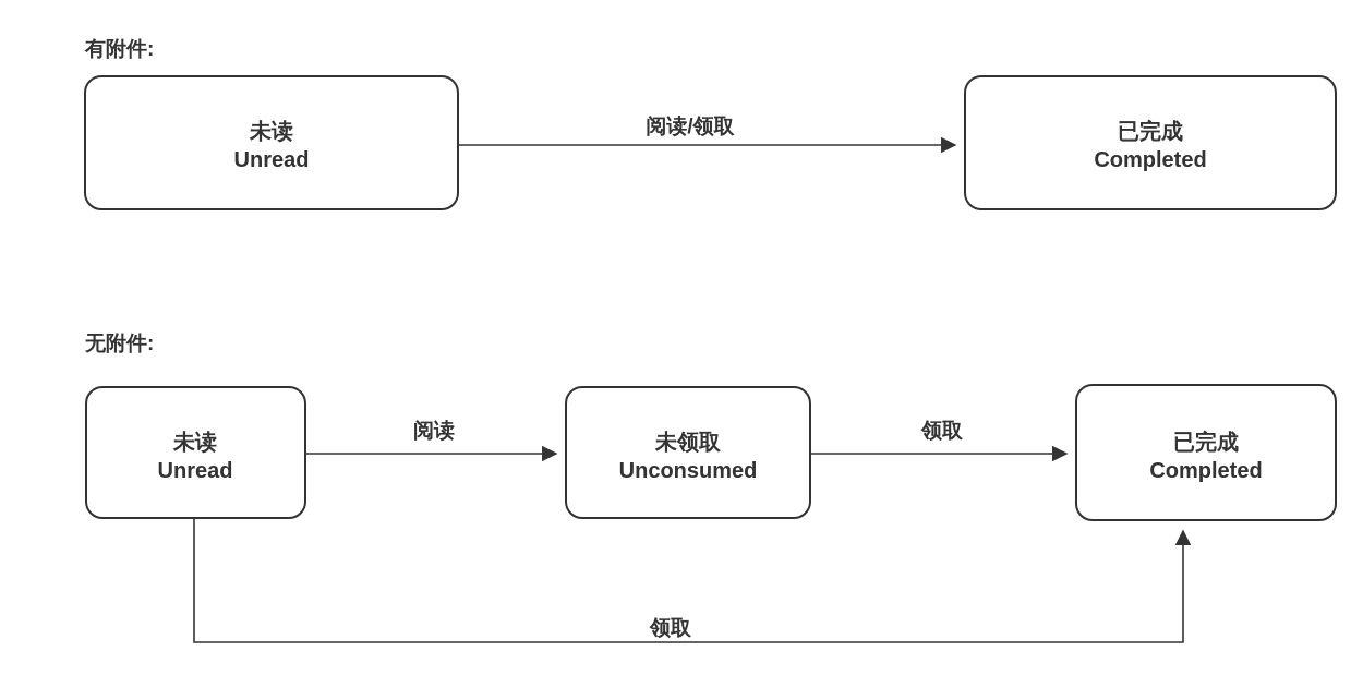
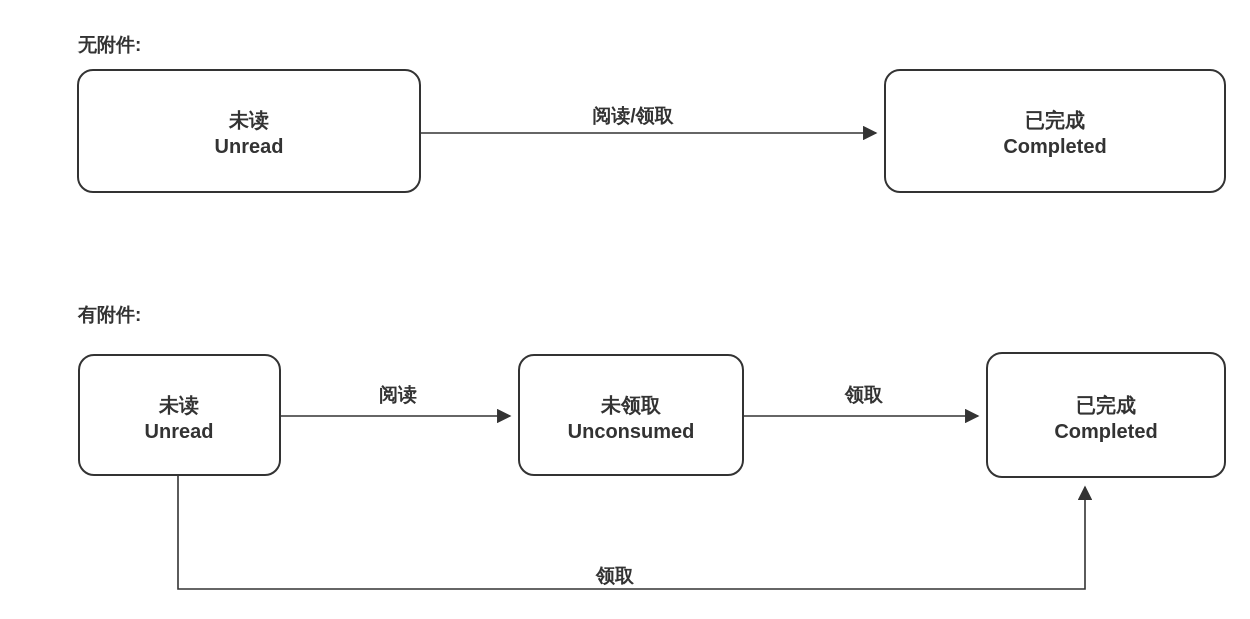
- 有附件:
+ 无附件:
  未读
  Unread
  阅读/领取
  已完成
  Completed
- 无附件:
+ 有附件:
  未读
  Unread
  阅读
  未领取
  Unconsumed
  领取
  已完成
  Completed
  领取
